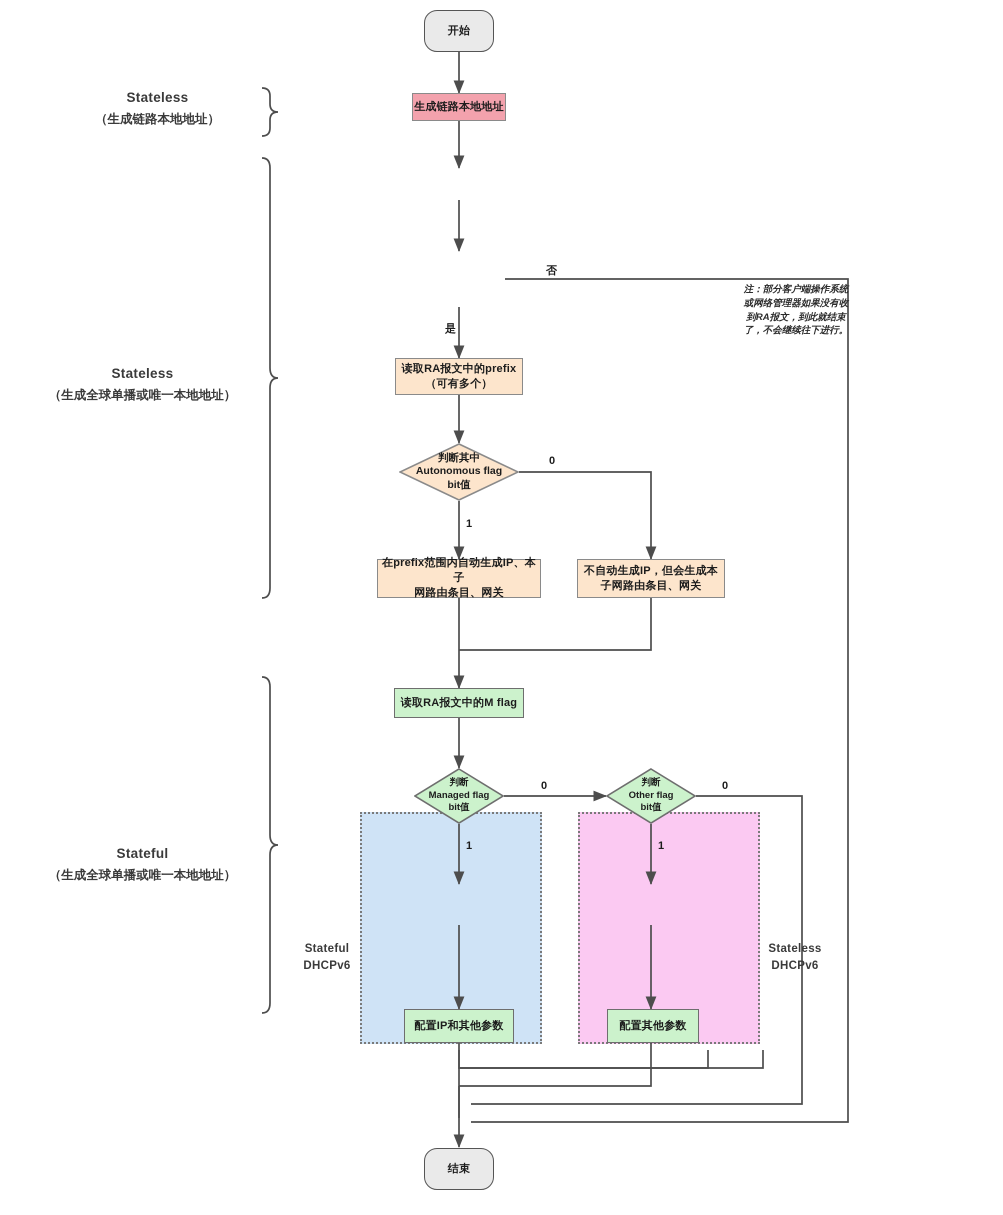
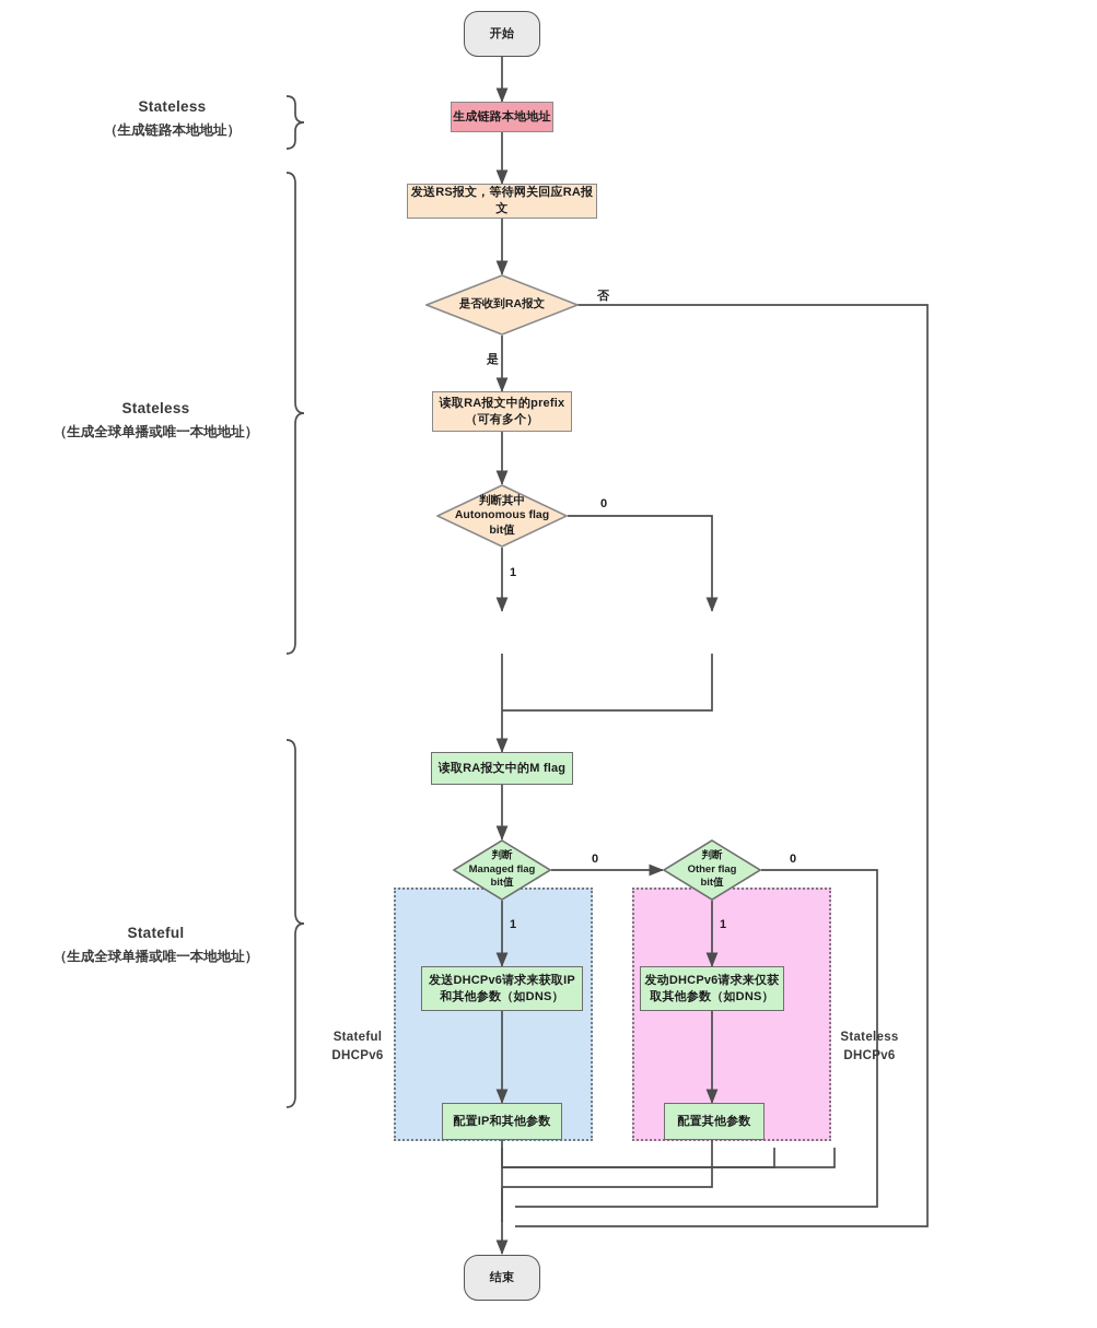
  开始
  生成链路本地地址
+ 发送RS报文，等待网关回应RA报文
+ 是否收到RA报文
  读取RA报文中的prefix
  （可有多个）
  判断其中
  Autonomous flag
  bit值
- 在prefix范围内自动生成IP、本子
- 网路由条目、网关
- 不自动生成IP，但会生成本
- 子网路由条目、网关
  读取RA报文中的M flag
  判断
  Managed flag
  bit值
  判断
  Other flag
  bit值
+ 发送DHCPv6请求来获取IP
+ 和其他参数（如DNS）
+ 发动DHCPv6请求来仅获
+ 取其他参数（如DNS）
  配置IP和其他参数
  配置其他参数
  结束
  否
  是
  0
  1
  0
  1
  0
  1
  Stateless
  （生成链路本地地址）
  Stateless
  （生成全球单播或唯一本地地址）
  Stateful
  （生成全球单播或唯一本地地址）
  Stateful
  DHCPv6
  Stateless
  DHCPv6
- 注：部分客户端操作系统或网络管理器如果没有收到RA报文，到此就结束了，不会继续往下进行。
